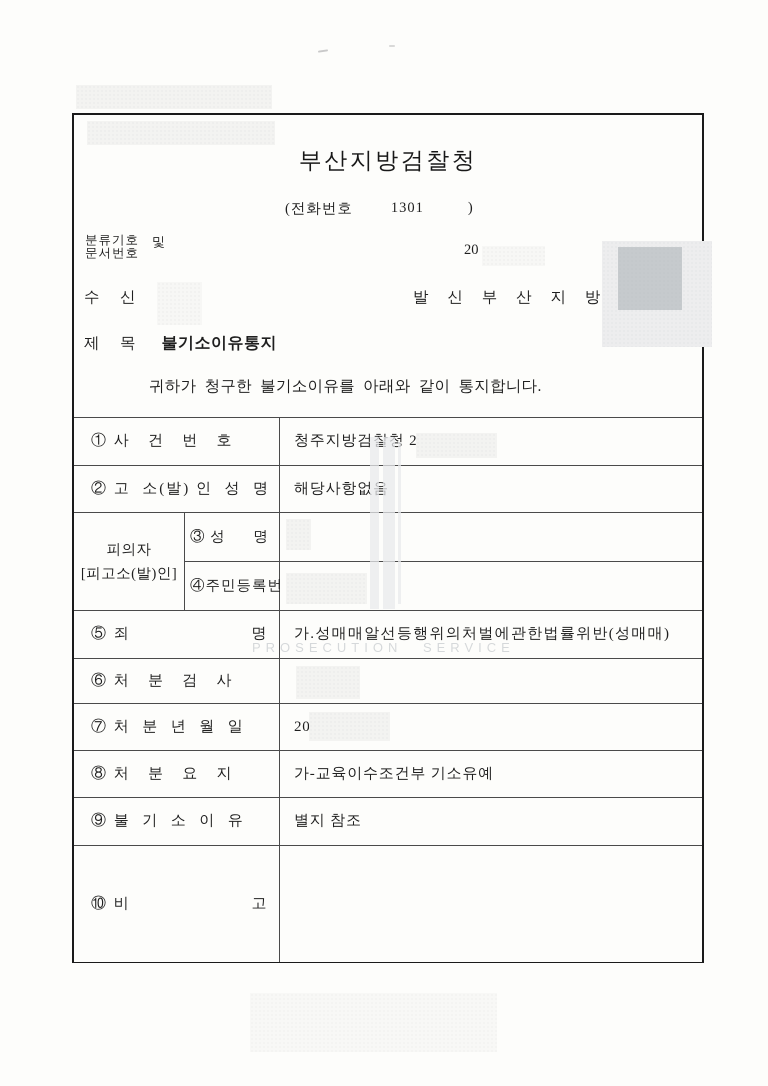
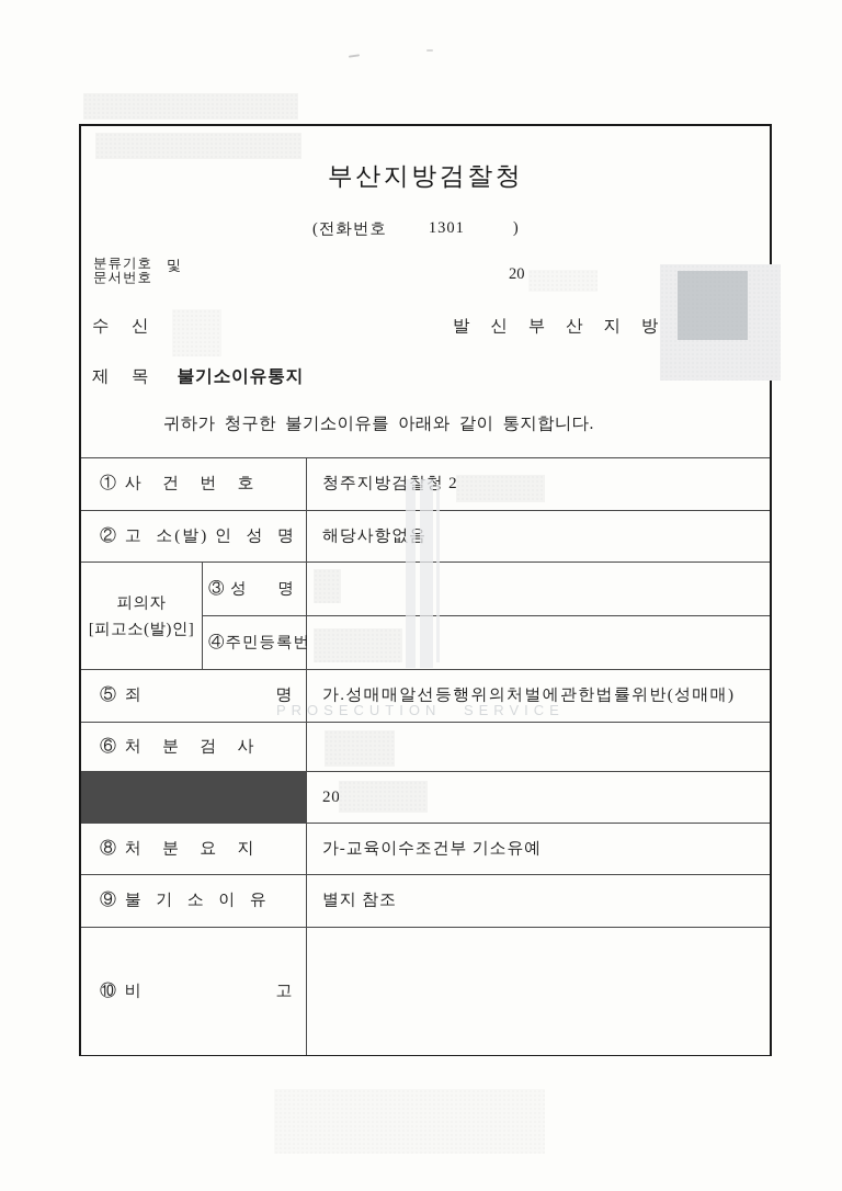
  부산지방검찰청
  (전화번호
  1301
  )
  분류기호
  문서번호
  및
  20
  수 신
  발 신 부 산 지 방
  제 목
  불기소이유통지
  귀하가 청구한 불기소이유를 아래와 같이 통지합니다.
  ① 사 건 번 호
  청주지방검찰청 2
  ② 고 소(발) 인 성 명
  해당사항없음
  피의자
  [피고소(발)인]
  ③ 성 명
  ④주민등록번
  ⑤ 죄 명
  가.성매매알선등행위의처벌에관한법률위반(성매매)
  ⑥ 처 분 검 사
- ⑦ 처 분 년 월 일
  20
  ⑧ 처 분 요 지
  가-교육이수조건부 기소유예
  ⑨ 불 기 소 이 유
  별지 참조
  ⑩ 비 고
  PROSECUTION SERVICE
